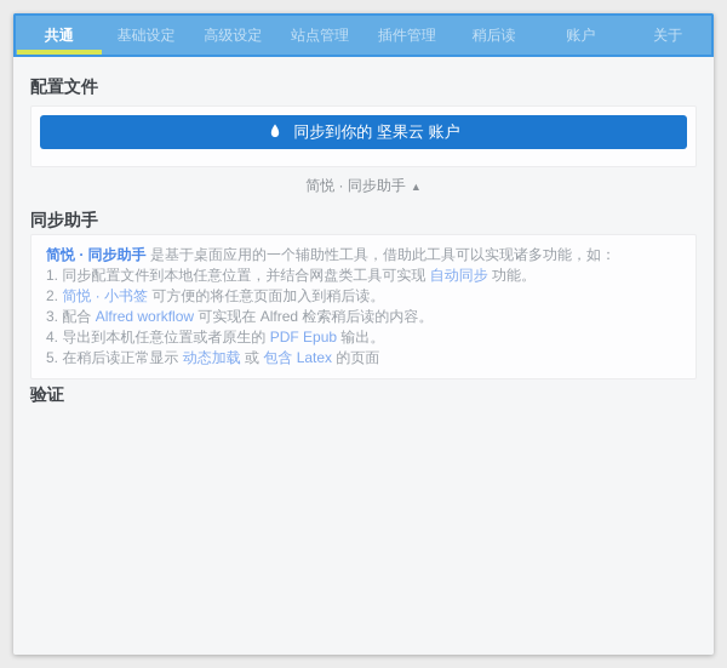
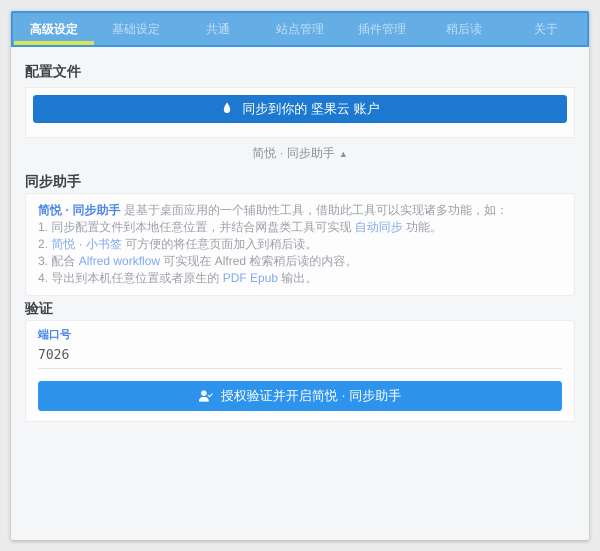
- 共通
+ 高级设定
  基础设定
- 高级设定
+ 共通
  站点管理
  插件管理
  稍后读
- 账户
  关于
  配置文件
  同步到你的 坚果云 账户
  简悦 · 同步助手 ▲
  同步助手
  简悦 · 同步助手 是基于桌面应用的一个辅助性工具，借助此工具可以实现诸多功能，如：
  1. 同步配置文件到本地任意位置，并结合网盘类工具可实现 自动同步 功能。
  2. 简悦 · 小书签 可方便的将任意页面加入到稍后读。
  3. 配合 Alfred workflow 可实现在 Alfred 检索稍后读的内容。
  4. 导出到本机任意位置或者原生的 PDF Epub 输出。
- 5. 在稍后读正常显示 动态加载 或 包含 Latex 的页面
  验证
+ 端口号
+ 7026
+ 授权验证并开启简悦 · 同步助手
